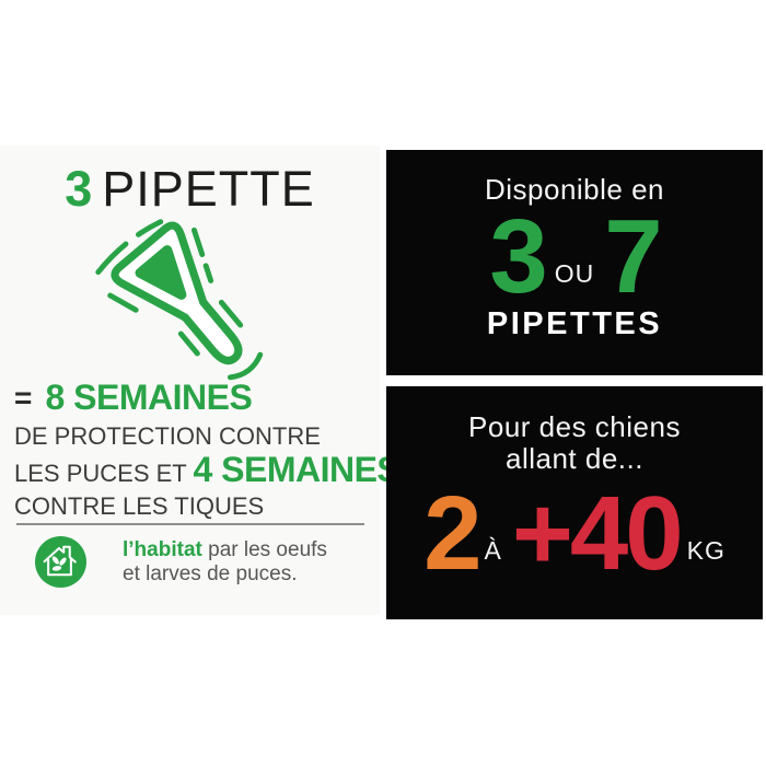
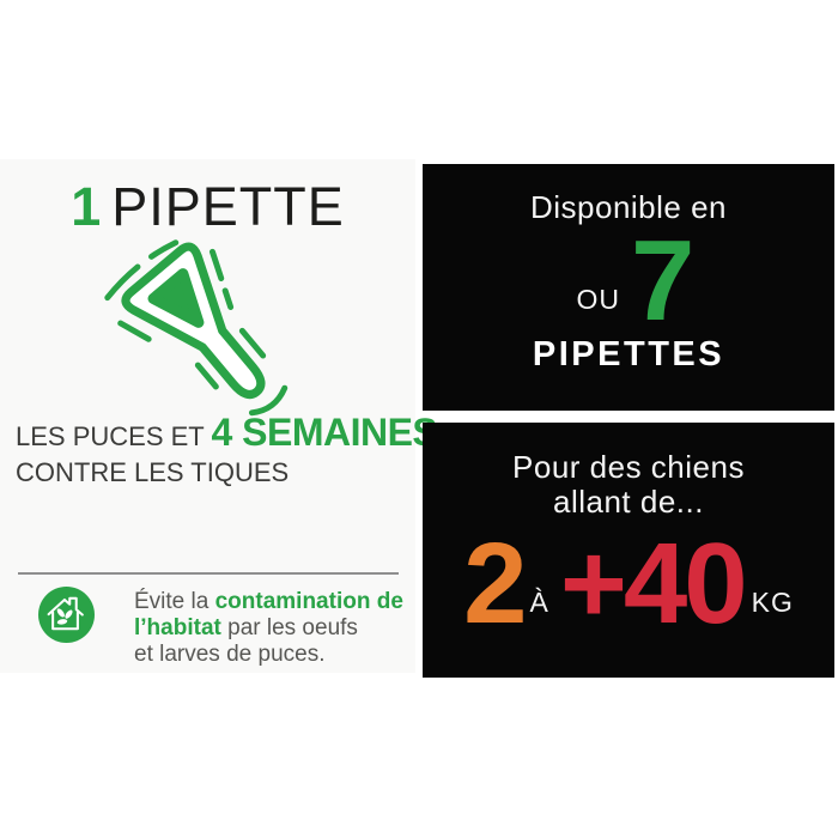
- 3 PIPETTE
+ 1 PIPETTE
- = 8 SEMAINES
- DE PROTECTION CONTRE
  LES PUCES ET 4 SEMAINE
  CONTRE LES TIQUES
+ Évite la contamination de
  l’habitat par les oeufs
  et larves de puces.
  Disponible en
- 3
  OU
  7
  PIPETTES
  Pour des chiens
  allant de...
  2
  À
  +40
  KG
